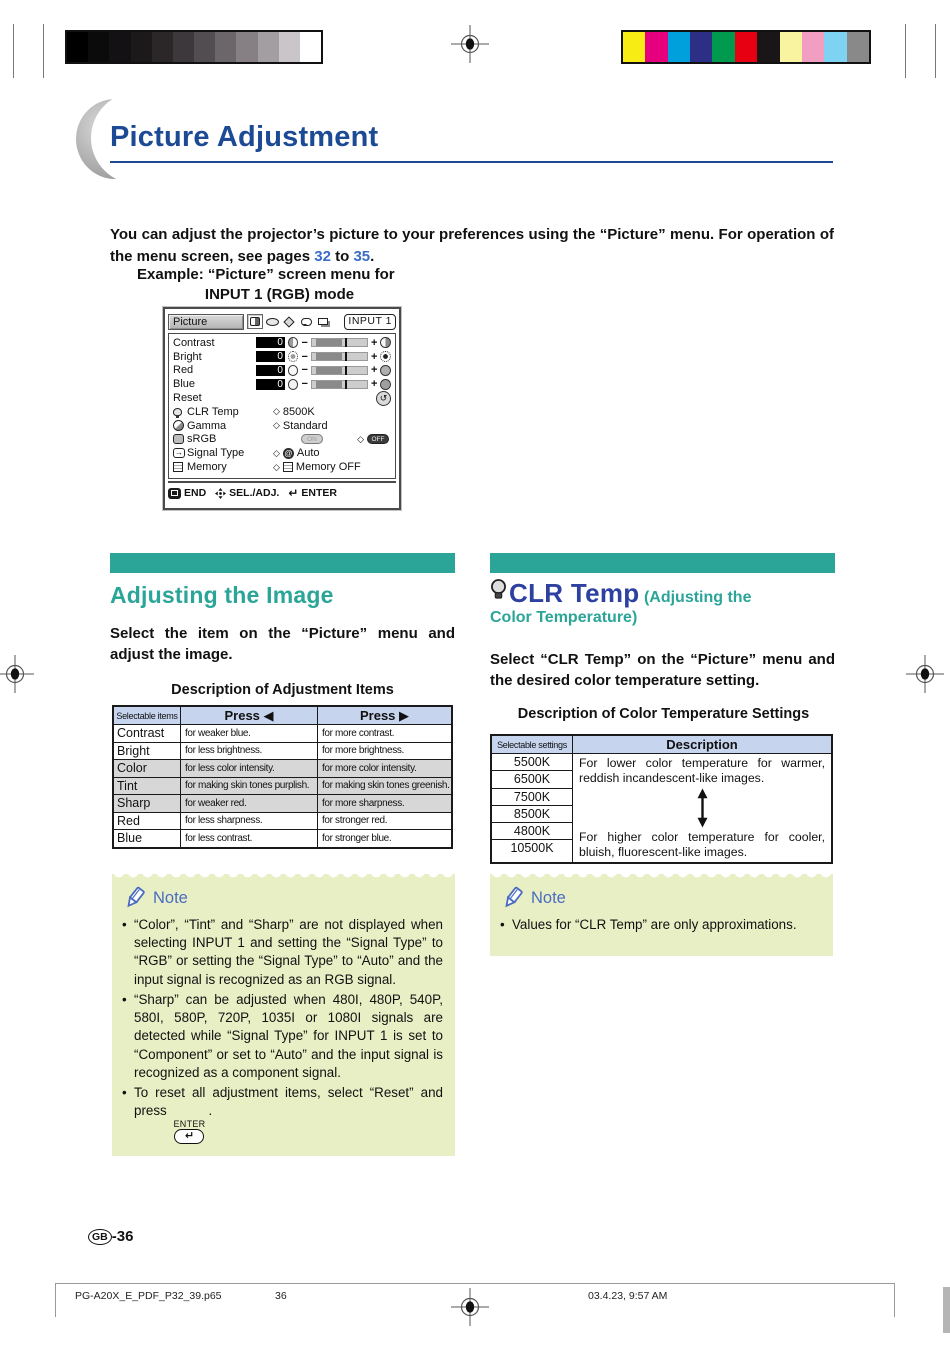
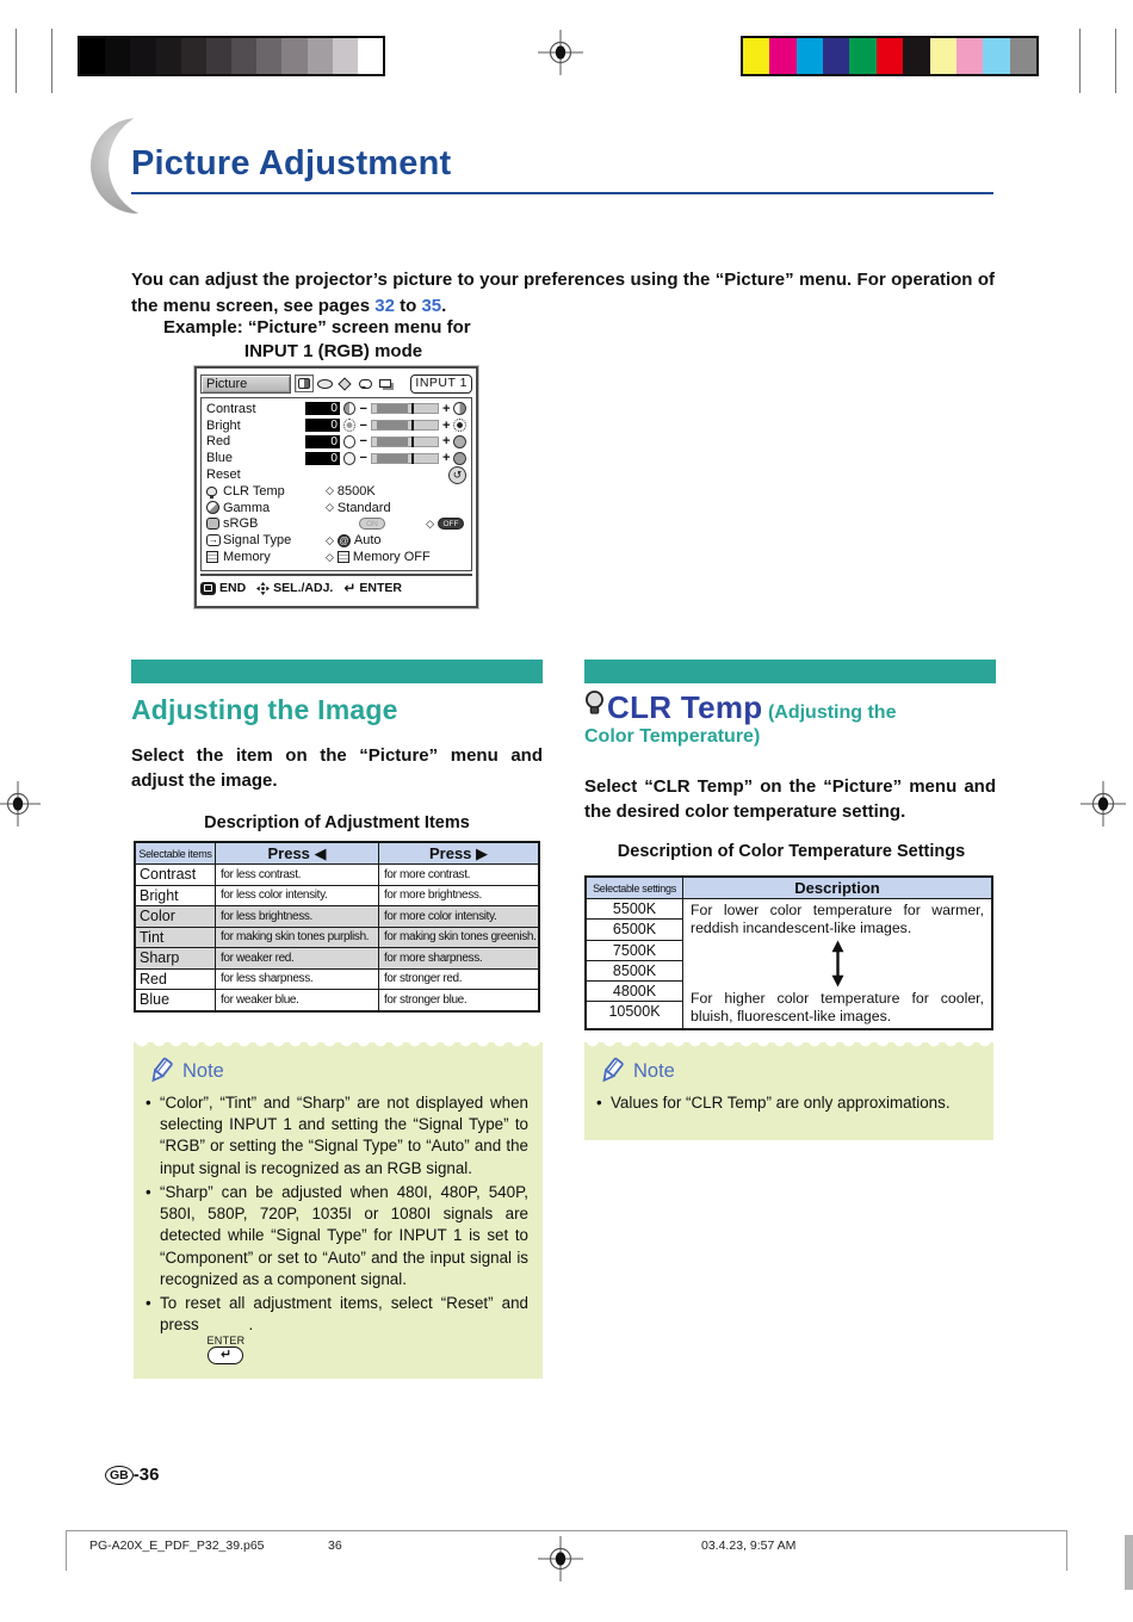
  Picture Adjustment
  You can adjust the projector’s picture to your preferences using the “Picture” menu. For operation of the menu screen, see pages 32 to 35.
  Example: “Picture” screen menu for
  INPUT 1 (RGB) mode
  Picture
  INPUT 1
  Contrast
  0
  −
  +
  Bright
  0
  −
  +
  Red
  0
  −
  +
  Blue
  0
  −
  +
  Reset
  ↺
  CLR Temp
  ◇
  8500K
  Gamma
  ◇
  Standard
  sRGB
  ◇
  →
  Signal Type
  ◇
  @
  Auto
  Memory
  ◇
  Memory OFF
  END
  SEL./ADJ.
  ↵
  ENTER
  Adjusting the Image
  Select the item on the “Picture” menu and adjust the image.
  Description of Adjustment Items
  Selectable items
  Press ◀
  Press ▶
  Contrast
- for weaker blue.
+ for less contrast.
  for more contrast.
  Bright
- for less brightness.
+ for less color intensity.
  for more brightness.
  Color
- for less color intensity.
+ for less brightness.
  for more color intensity.
  Tint
  for making skin tones purplish.
  for making skin tones greenish.
  Sharp
  for weaker red.
  for more sharpness.
  Red
  for less sharpness.
  for stronger red.
  Blue
- for less contrast.
+ for weaker blue.
  for stronger blue.
  CLR Temp (Adjusting the
  Color Temperature)
  Select “CLR Temp” on the “Picture” menu and the desired color temperature setting.
  Description of Color Temperature Settings
  Selectable settings
  Description
  5500K
  6500K
  7500K
  8500K
  4800K
  10500K
  For lower color temperature for warmer, reddish incandescent-like images.
  For higher color temperature for cooler, bluish, fluorescent-like images.
  Note
  “Color”, “Tint” and “Sharp” are not displayed when selecting INPUT 1 and setting the “Signal Type” to “RGB” or setting the “Signal Type” to “Auto” and the input signal is recognized as an RGB signal.
  “Sharp” can be adjusted when 480I, 480P, 540P, 580I, 580P, 720P, 1035I or 1080I signals are detected while “Signal Type” for INPUT 1 is set to “Component” or set to “Auto” and the input signal is recognized as a component signal.
  To reset all adjustment items, select “Reset” and press
  ENTER
  ↵
  .
  Note
  Values for “CLR Temp” are only approximations.
  GB
  -36
  PG-A20X_E_PDF_P32_39.p65
  36
  03.4.23, 9:57 AM
